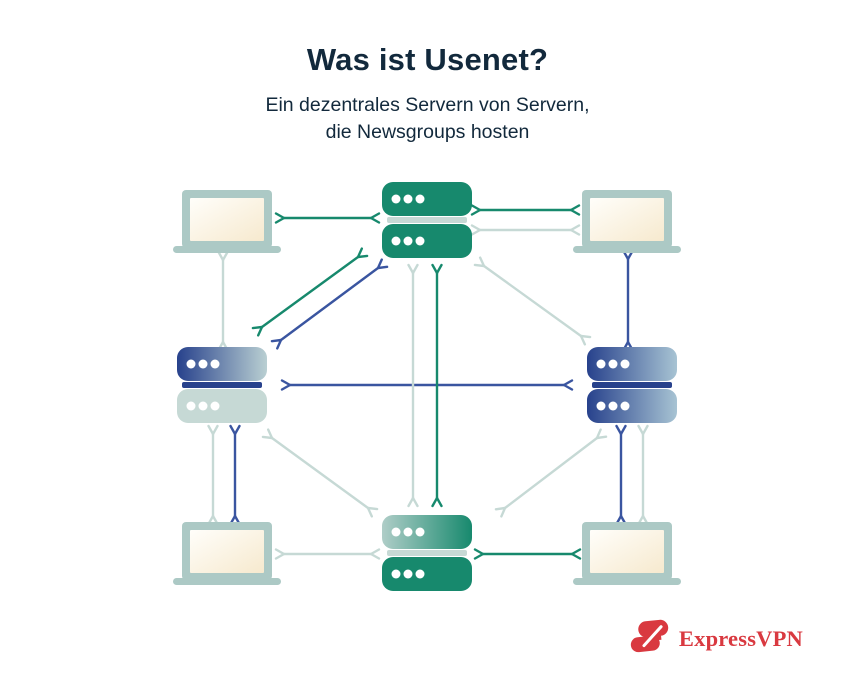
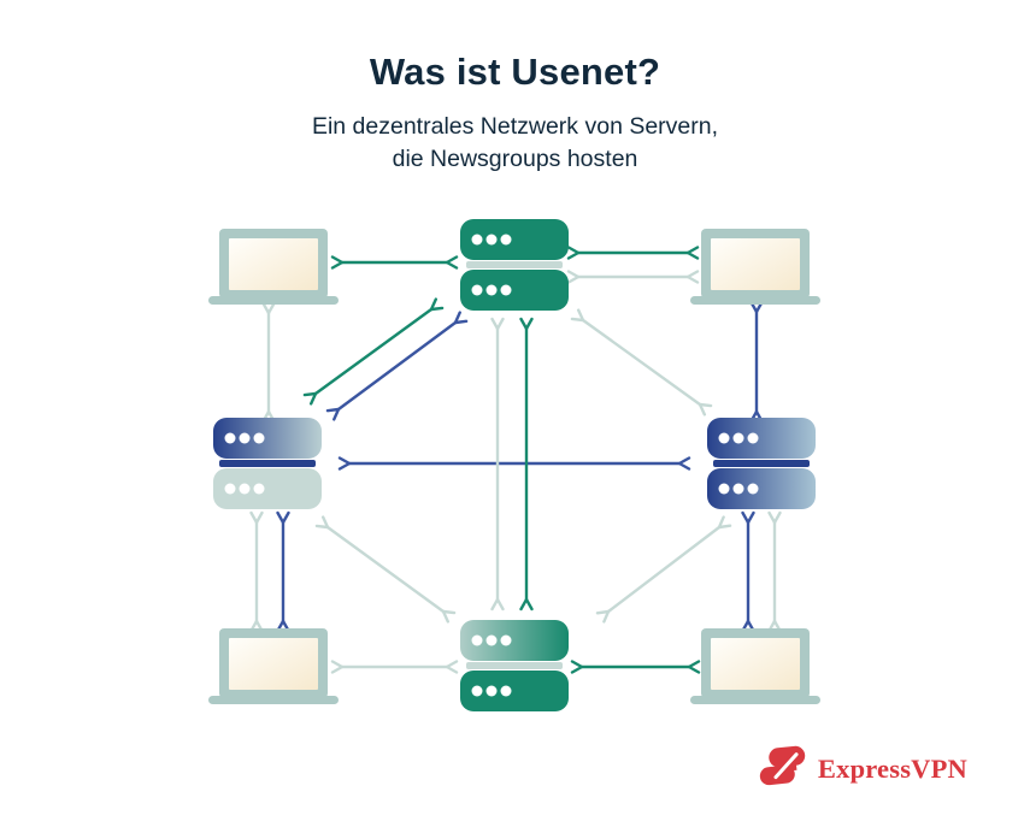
  Was ist Usenet?
- Ein dezentrales Servern von Servern,
+ Ein dezentrales Netzwerk von Servern,
  die Newsgroups hosten
  ExpressVPN
